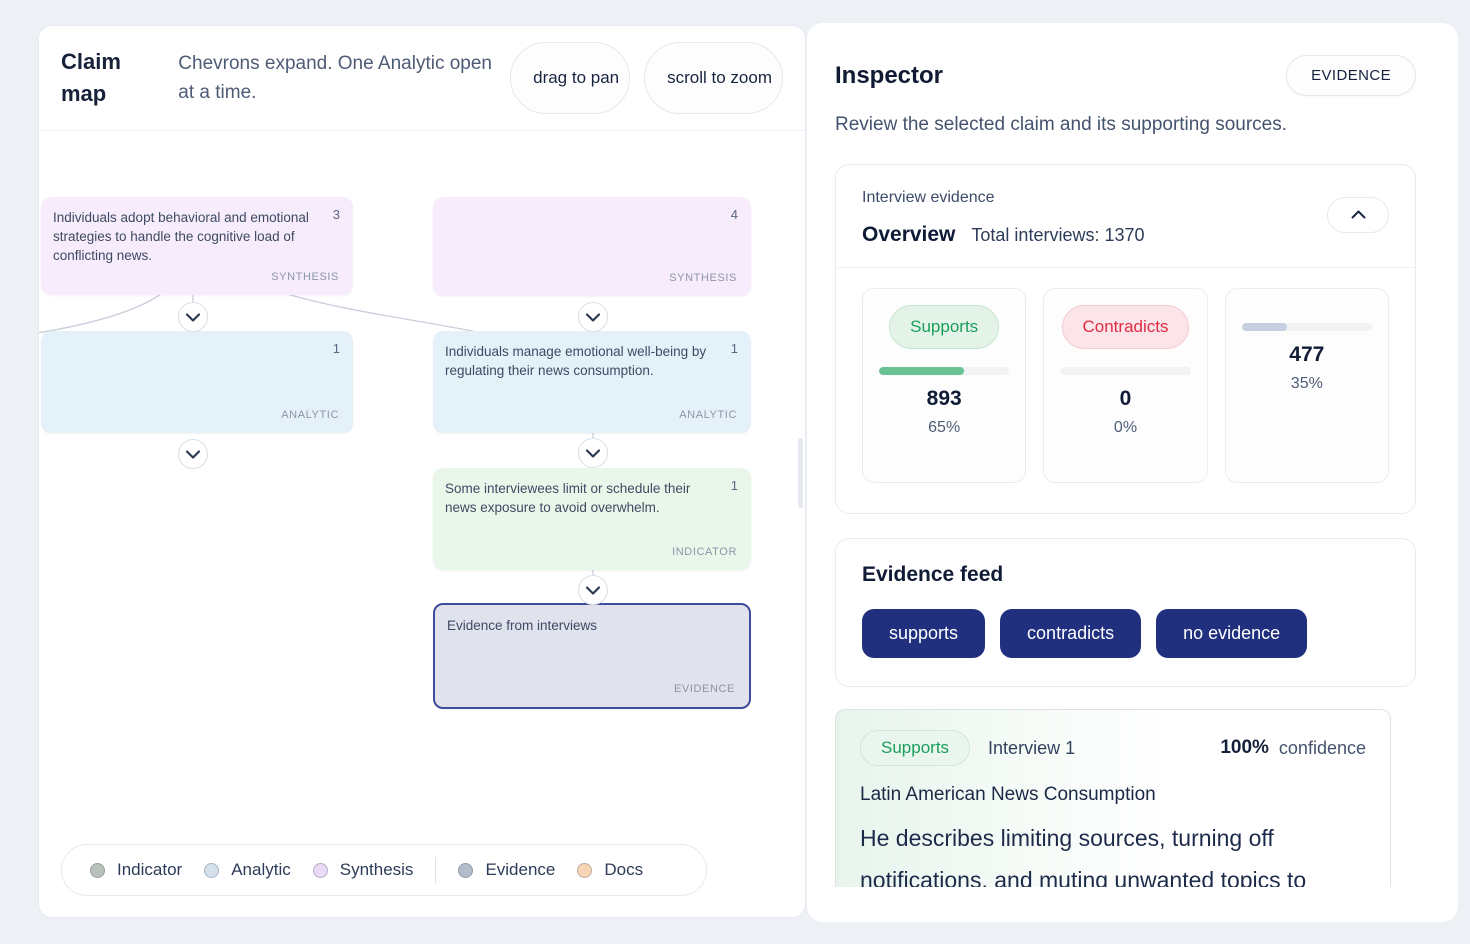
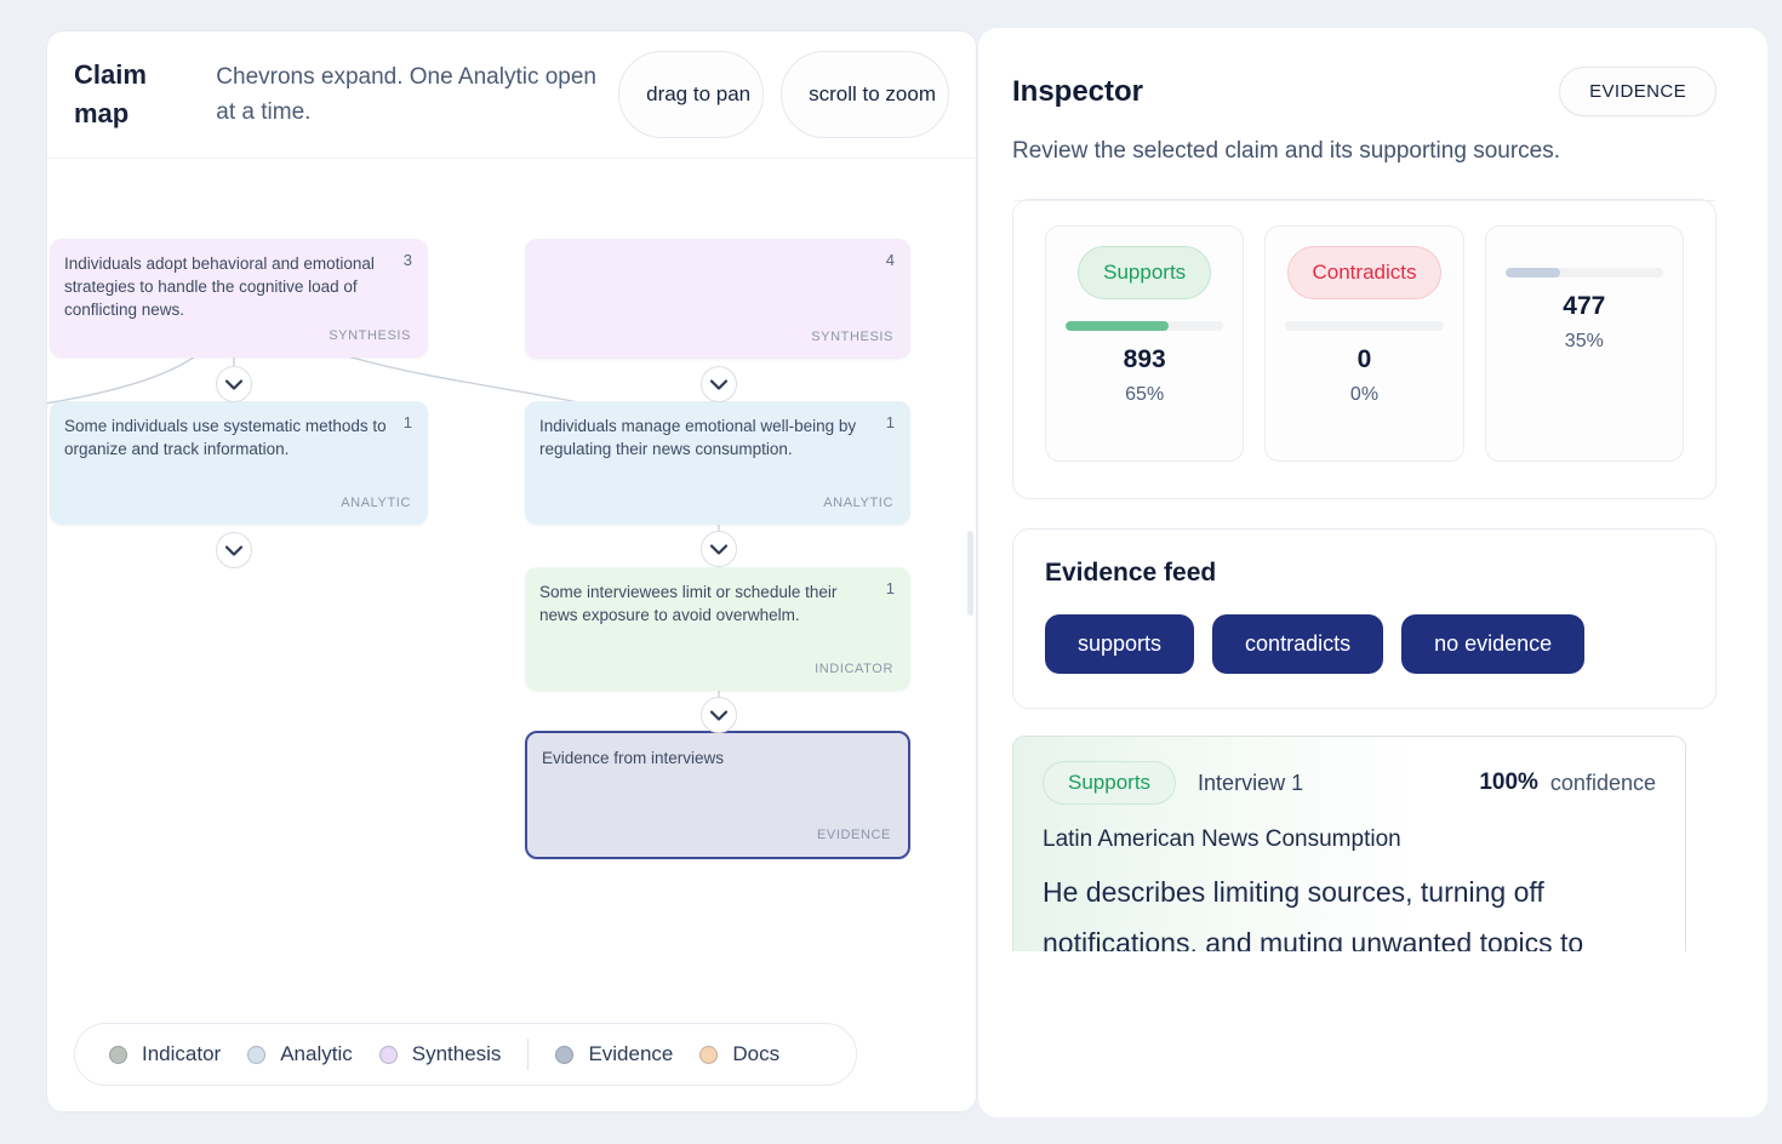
  Claim map
  Chevrons expand. One Analytic open at a time.
  drag to pan
  scroll to zoom
  Individuals adopt behavioral and emotional strategies to handle the cognitive load of conflicting news.
  3
  SYNTHESIS
  4
  SYNTHESIS
+ Some individuals use systematic methods to organize and track information.
  1
  ANALYTIC
  Individuals manage emotional well-being by regulating their news consumption.
  1
  ANALYTIC
  Some interviewees limit or schedule their news exposure to avoid overwhelm.
  1
  INDICATOR
  Evidence from interviews
  EVIDENCE
  Indicator
  Analytic
  Synthesis
  Evidence
  Docs
  Inspector
  EVIDENCE
  Review the selected claim and its supporting sources.
- Interview evidence
- Overview
- Total interviews: 1370
  Supports
  893
  65%
  Contradicts
  0
  0%
  477
  35%
  Evidence feed
  supports
  contradicts
  no evidence
  Supports
  Interview 1
  100%
  confidence
  Latin American News Consumption
  He describes limiting sources, turning off notifications, and muting unwanted topics to
